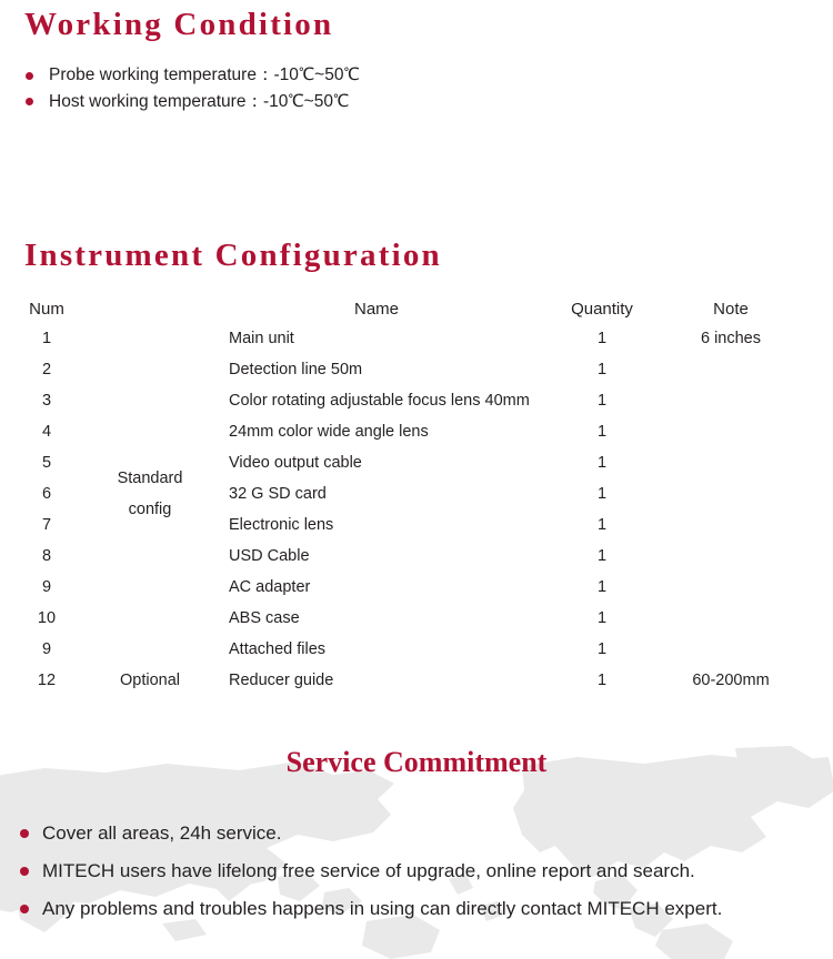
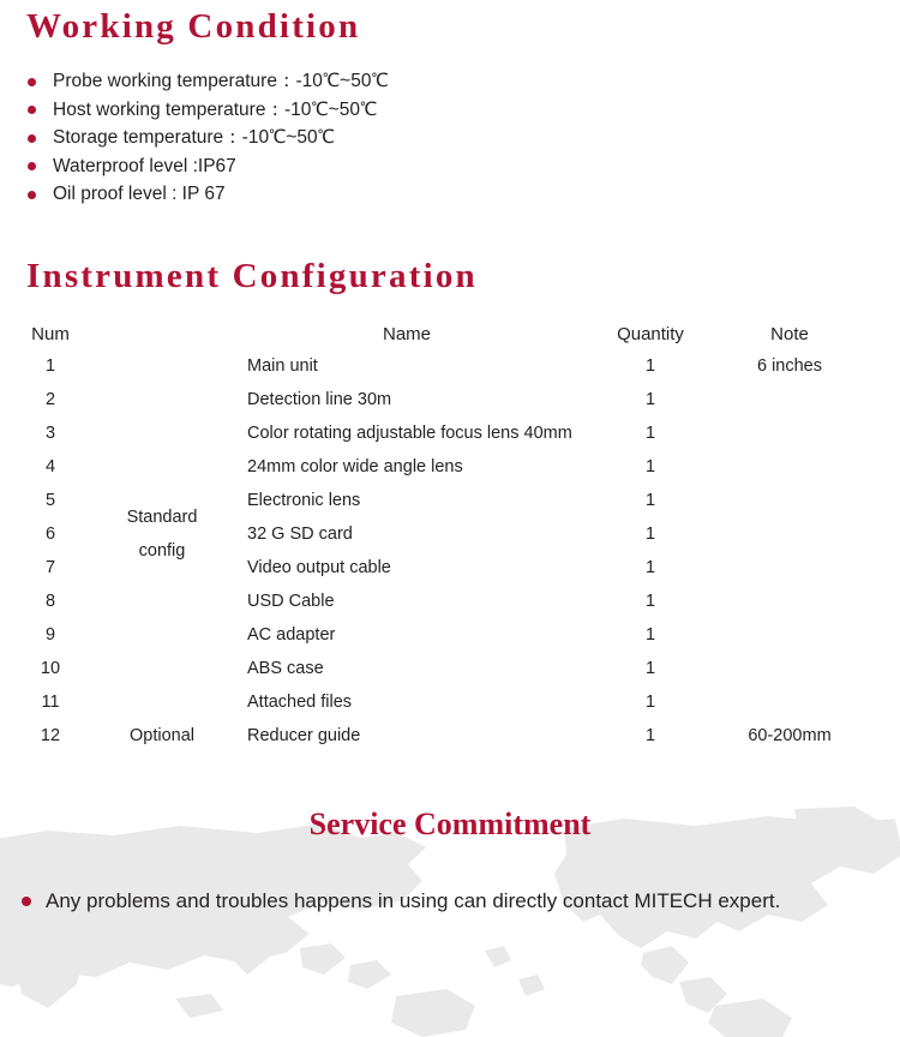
  Working Condition
  Probe working temperature：-10℃~50℃
  Host working temperature：-10℃~50℃
+ Storage temperature：-10℃~50℃
+ Waterproof level :IP67
+ Oil proof level : IP 67
  Instrument Configuration
  	Num				Name		Quantity		Note
  	1		Standard config		Main unit		1		6 inches
- 	2			Detection line 50m		1
+ 	2			Detection line 30m		1
  	3			Color rotating adjustable focus lens 40mm		1
  	4			24mm color wide angle lens		1
- 	5			Video output cable		1
+ 	5			Electronic lens		1
  	6			32 G SD card		1
- 	7			Electronic lens		1
+ 	7			Video output cable		1
  	8			USD Cable		1
  	9			AC adapter		1
  	10			ABS case		1
- 	9			Attached files		1
+ 	11			Attached files		1
  	12		Optional		Reducer guide		1		60-200mm
  Service Commitment
- Cover all areas, 24h service.
- MITECH users have lifelong free service of upgrade, online report and search.
  Any problems and troubles happens in using can directly contact MITECH expert.
